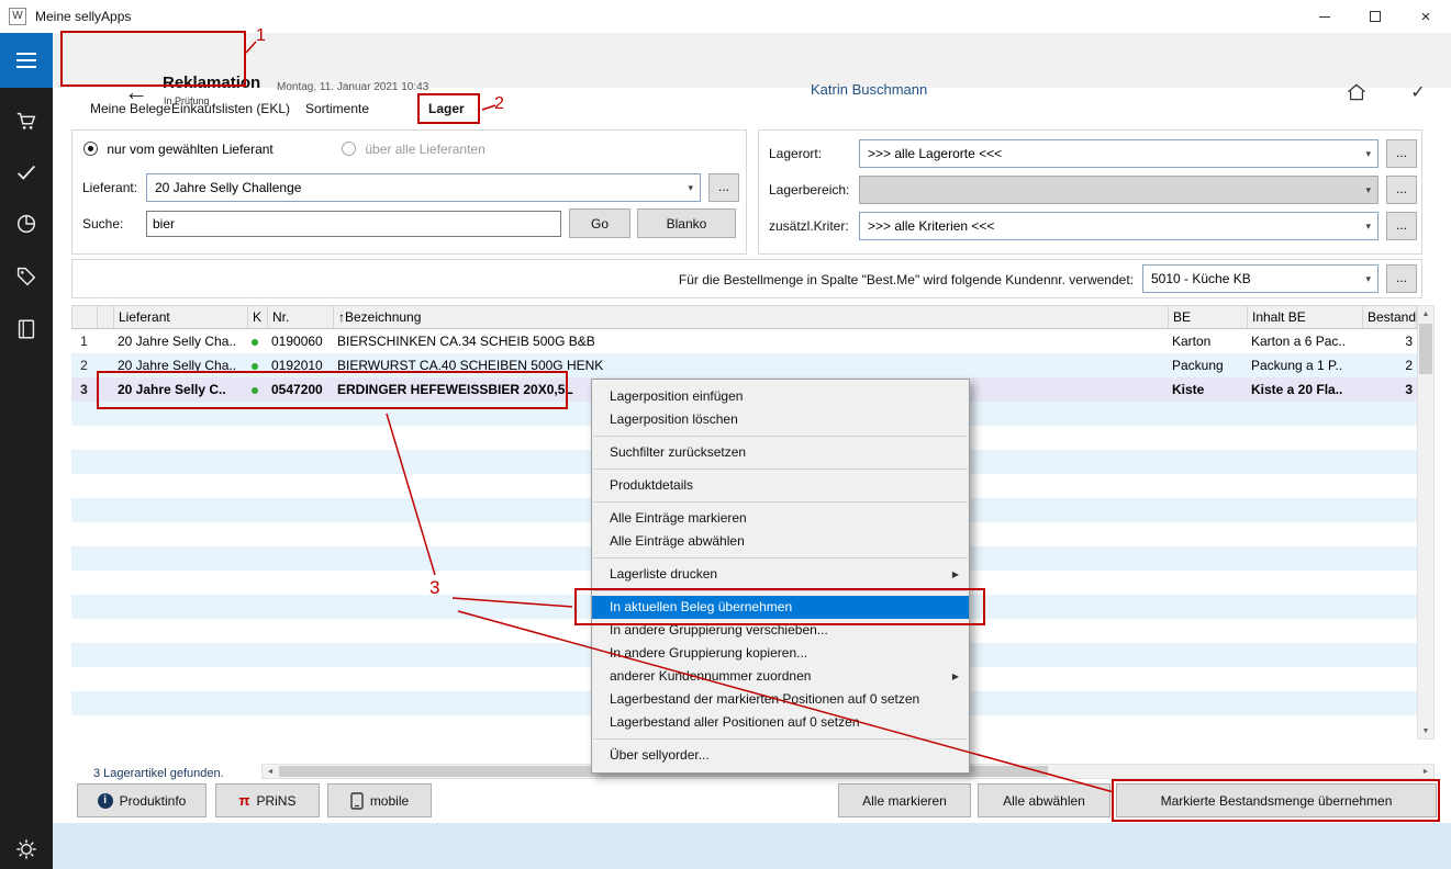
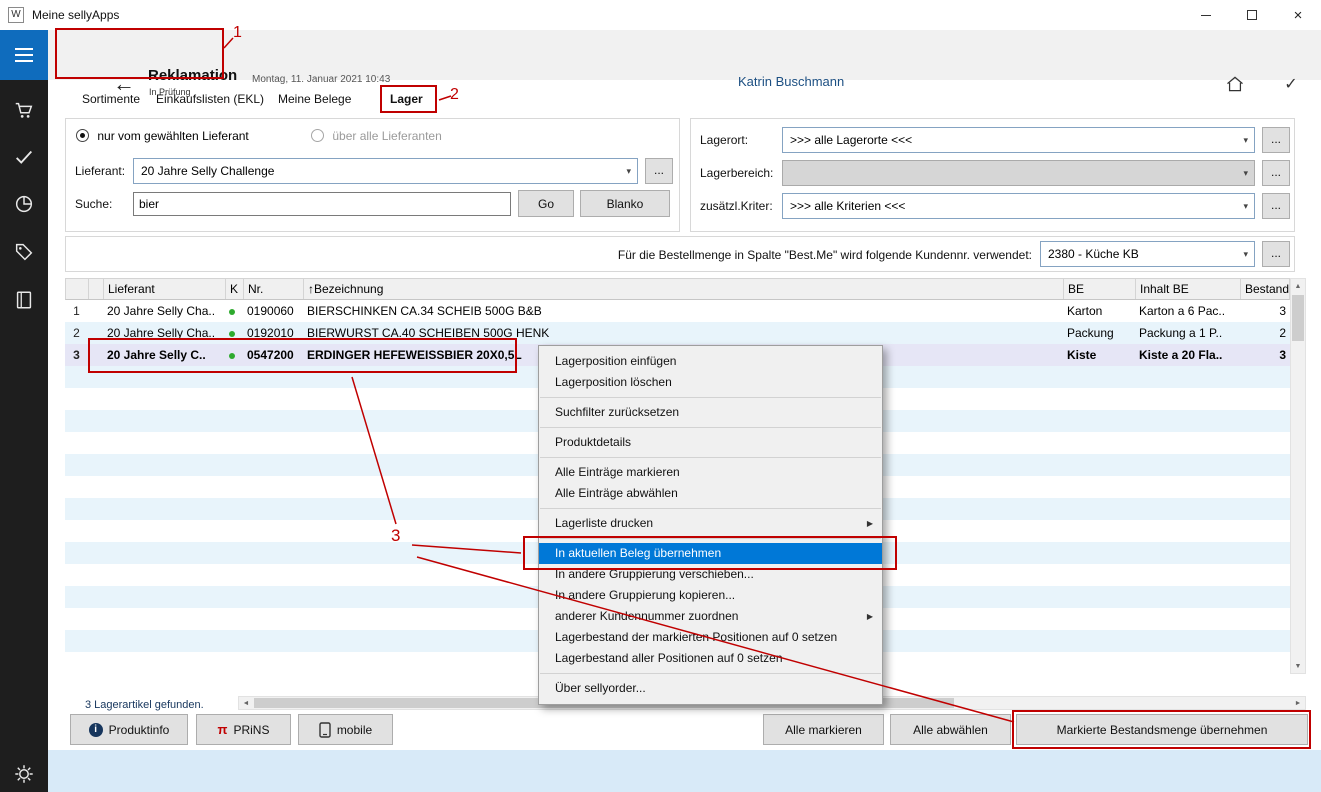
  W
  Meine sellyApps
  ×
  ←
  Reklamation
  In Prüfung
  Montag, 11. Januar 2021 10:43
  Katrin Buschmann
  ✓
- Meine Belege
+ Sortimente
  Einkaufslisten (EKL)
- Sortimente
+ Meine Belege
  Lager
  nur vom gewählten Lieferant
  über alle Lieferanten
  Lieferant:
  20 Jahre Selly Challenge
  ▾
  ...
  Suche:
  bier
  Go
  Blanko
  Lagerort:
  >>> alle Lagerorte <<<
  ▾
  ...
  Lagerbereich:
  ▾
  ...
  zusätzl.Kriter:
  >>> alle Kriterien <<<
  ▾
  ...
  Für die Bestellmenge in Spalte "Best.Me" wird folgende Kundennr. verwendet:
- 5010 - Küche KB
+ 2380 - Küche KB
  ▾
  ...
  Lieferant
  K
  Nr.
  ↑Bezeichnung
  BE
  Inhalt BE
  Bestand
  1
  20 Jahre Selly Cha..
  0190060
  BIERSCHINKEN CA.34 SCHEIB 500G B&B
  Karton
  Karton a 6 Pac..
  3
  2
  20 Jahre Selly Cha..
  0192010
  BIERWURST CA.40 SCHEIBEN 500G HENK
  Packung
  Packung a 1 P..
  2
  3
  20 Jahre Selly C..
  0547200
  ERDINGER HEFEWEISSBIER 20X0,5L
  Kiste
  Kiste a 20 Fla..
  3
  3 Lagerartikel gefunden.
  i
  Produktinfo
  π
  PRiNS
  mobile
  Alle markieren
  Alle abwählen
  Markierte Bestandsmenge übernehmen
  Lagerposition einfügen
  Lagerposition löschen
  Suchfilter zurücksetzen
  Produktdetails
  Alle Einträge markieren
  Alle Einträge abwählen
  Lagerliste drucken
  ▶
  In aktuellen Beleg übernehmen
  In andere Gruppierung verschieben...
  n andere Gruppierung kopieren...
  anderer Kundnnummer zuordnen
  ▶
  Lagerbestand der markierte Positionen auf 0 setzen
  Lagerbestand aller Positionen auf 0 setzen
  Über sellyorder...
  1
  2
  3
